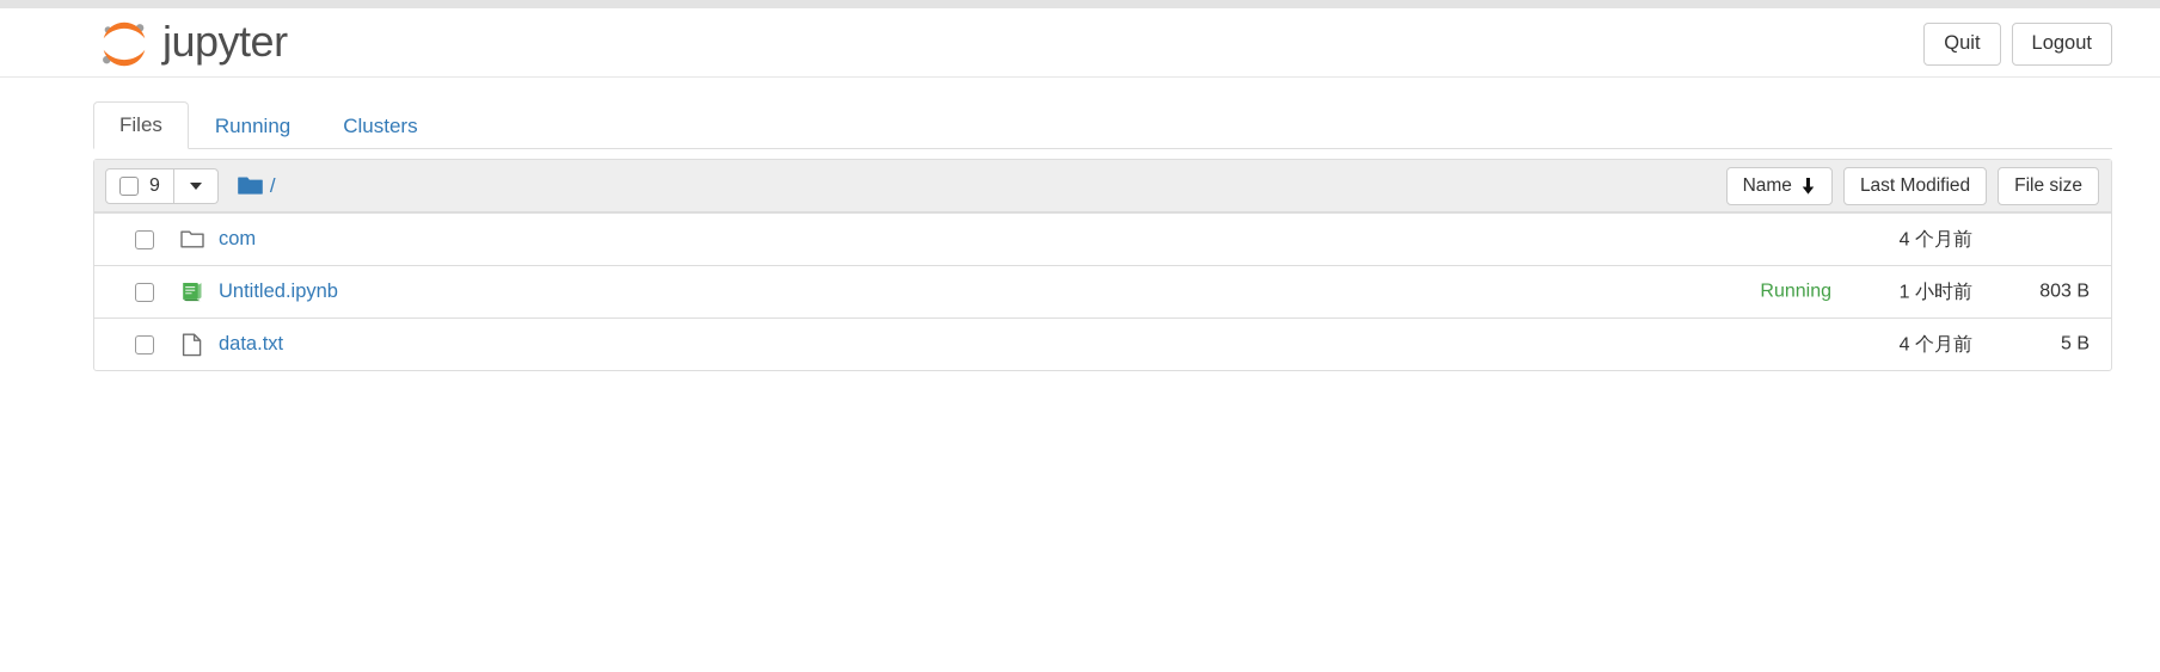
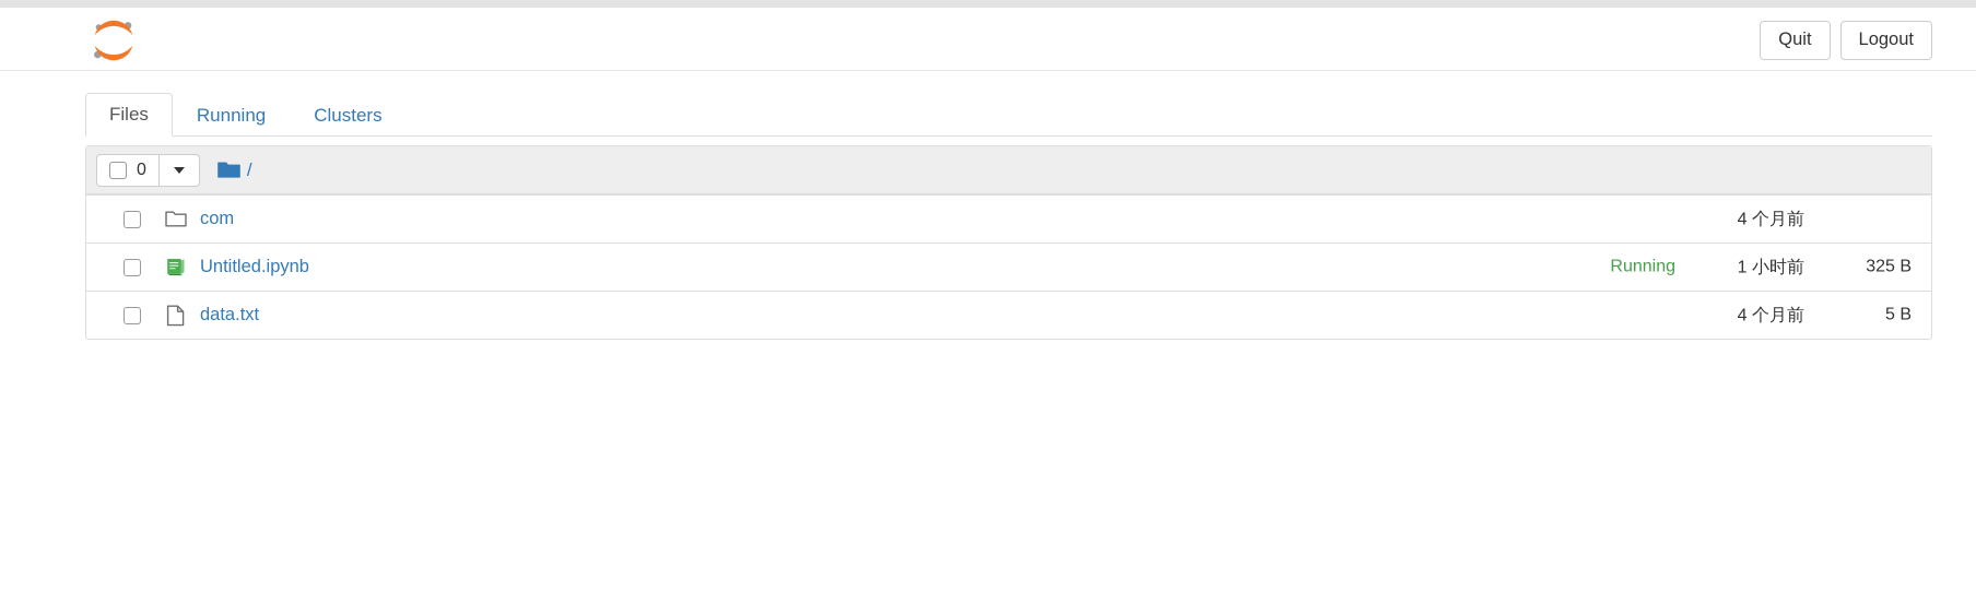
- jupyter
  Quit
  Logout
  Files
  Running
  Clusters
- 9
+ 0
  /
- Name
- Last Modified
- File size
  com
  4 个月前
  Untitled.ipynb
  Running
  1 小时前
- 803 B
+ 325 B
  data.txt
  4 个月前
  5 B
